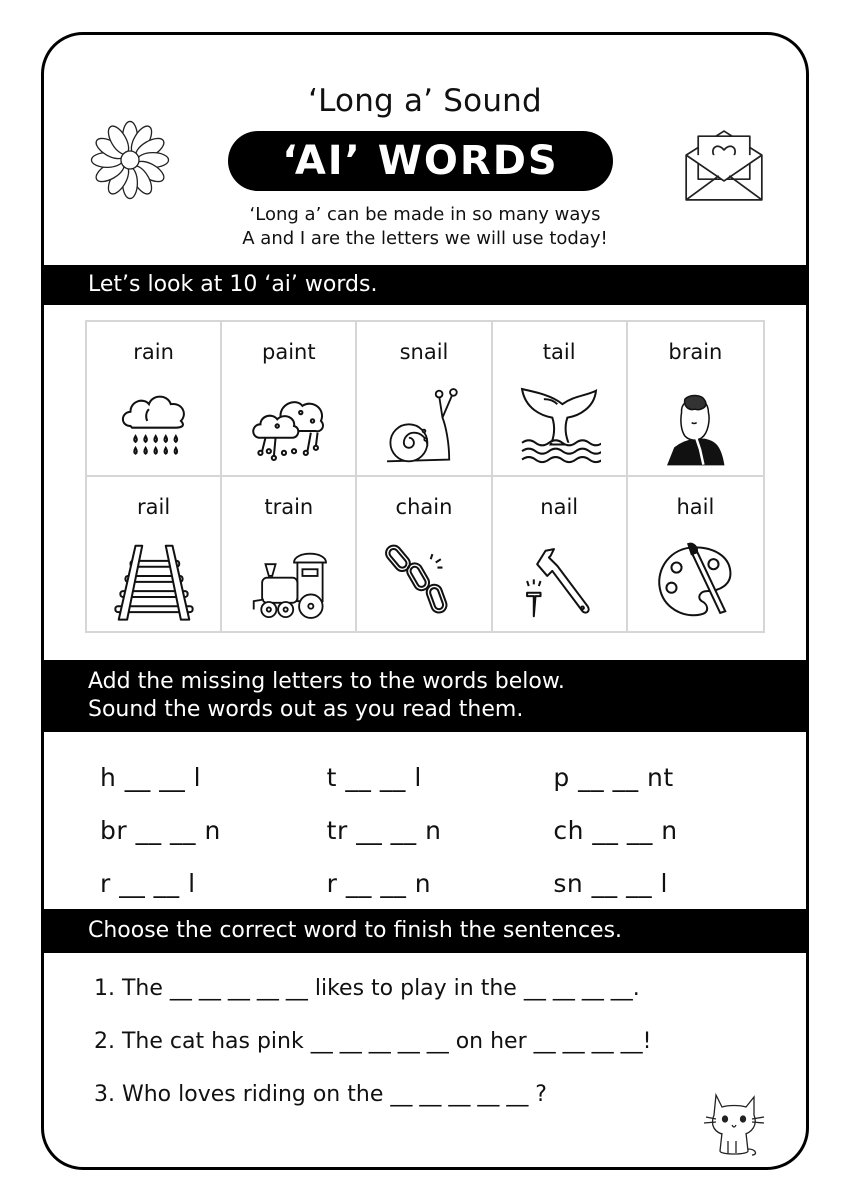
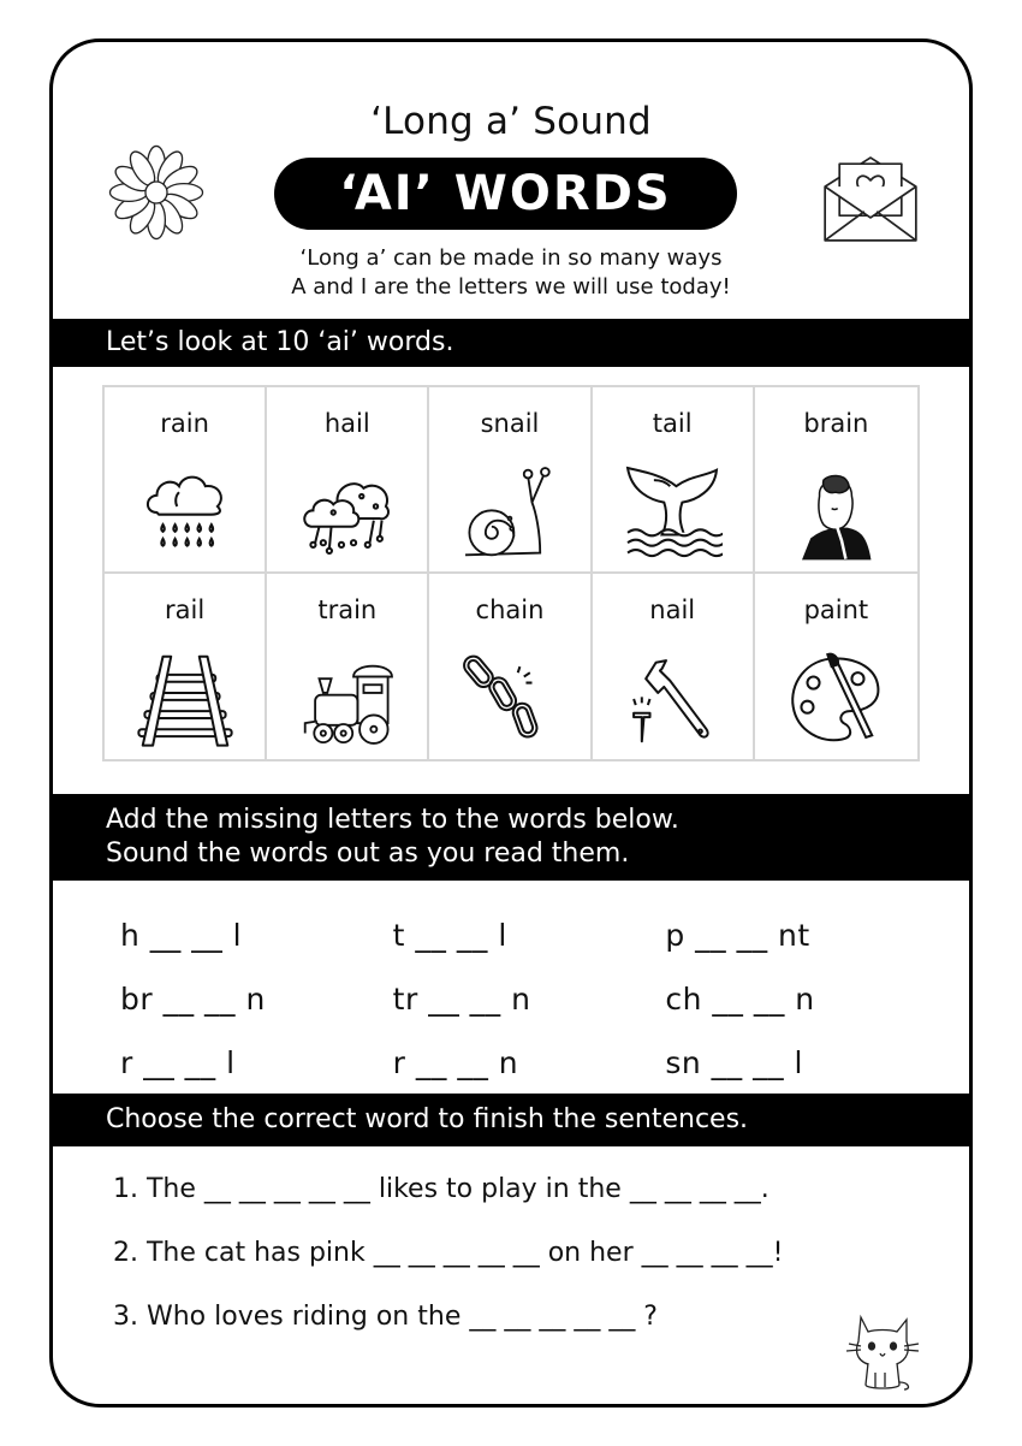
  ‘Long a’ Sound
  ‘AI’ WORDS
  ‘Long a’ can be made in so many ways
  A and I are the letters we will use today!
  Let’s look at 10 ‘ai’ words.
  rain
- paint
+ hail
  snail
  tail
  brain
  rail
  train
  chain
  nail
- hail
+ paint
  Add the missing letters to the words below.
  Sound the words out as you read them.
  h __ __ l
  t __ __ l
  p __ __ nt
  br __ __ n
  tr __ __ n
  ch __ __ n
  r __ __ l
  r __ __ n
  sn __ __ l
  Choose the correct word to finish the sentences.
  1. The __ __ __ __ __ likes to play in the __ __ __ __.
  2. The cat has pink __ __ __ __ __ on her __ __ __ __!
  3. Who loves riding on the __ __ __ __ __ ?
